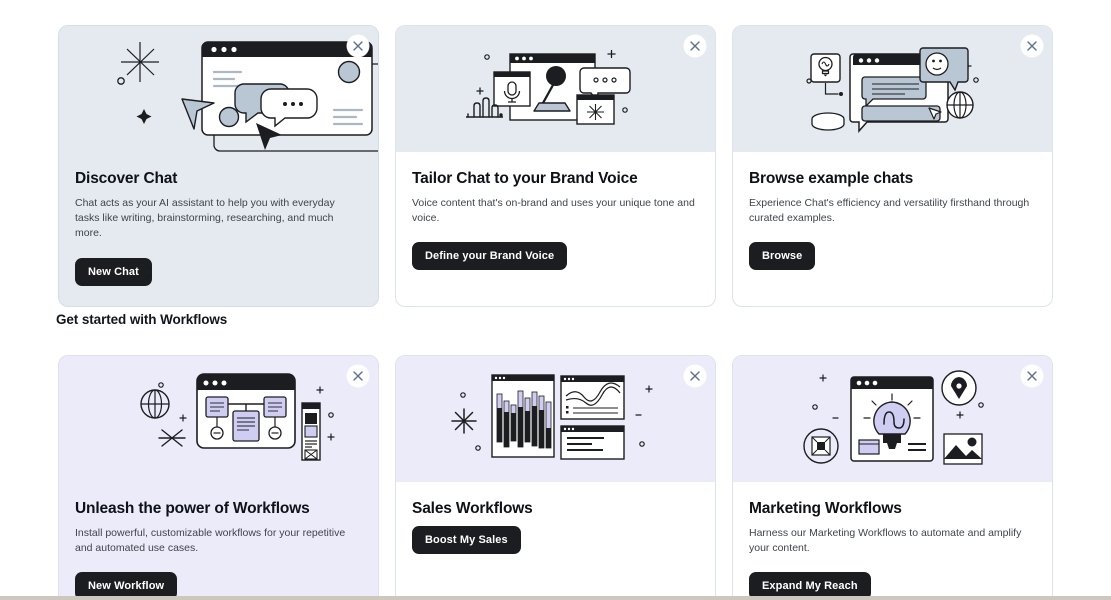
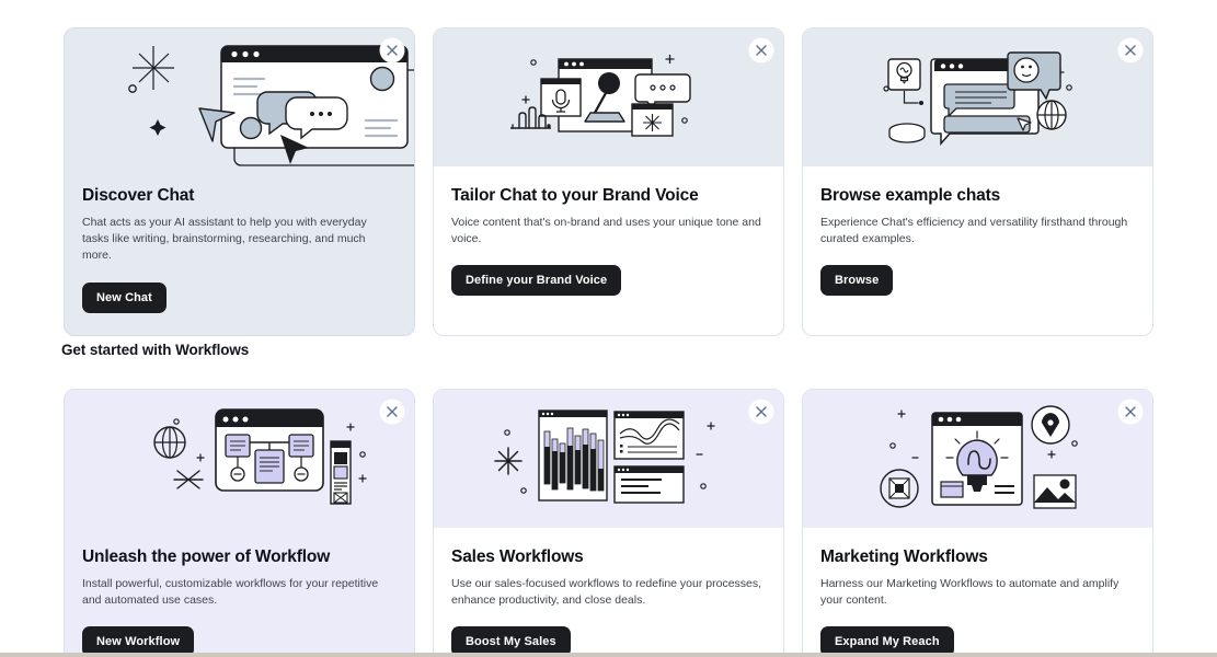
  Discover Chat
  Chat acts as your AI assistant to help you with everyday tasks like writing, brainstorming, researching, and much more.
  New Chat
  Tailor Chat to your Brand Voice
  Voice content that's on-brand and uses your unique tone and voice.
  Define your Brand Voice
  Browse example chats
  Experience Chat's efficiency and versatility firsthand through curated examples.
  Browse
  Get started with Workflows
- Unleash the power of Workflows
+ Unleash the power of Workflow
  Install powerful, customizable workflows for your repetitive and automated use cases.
  New Workflow
  Sales Workflows
+ Use our sales-focused workflows to redefine your processes, enhance productivity, and close deals.
  Boost My Sales
  Marketing Workflows
  Harness our Marketing Workflows to automate and amplify your content.
  Expand My Reach
